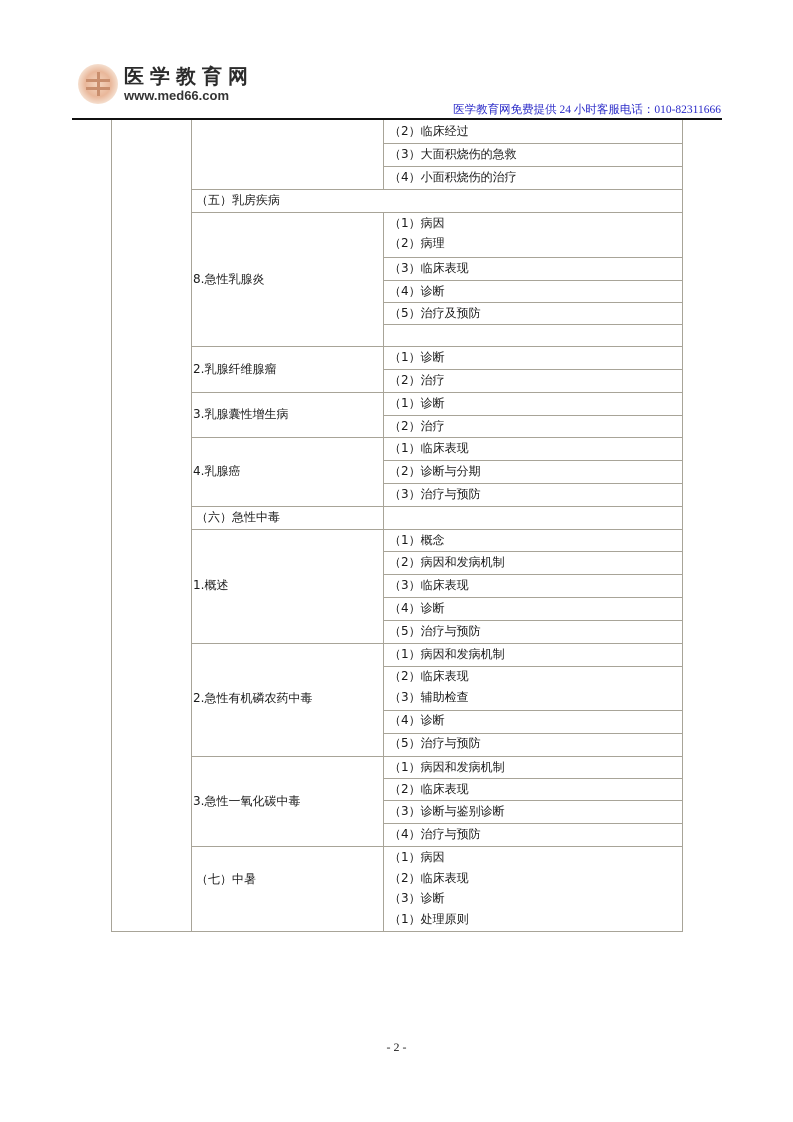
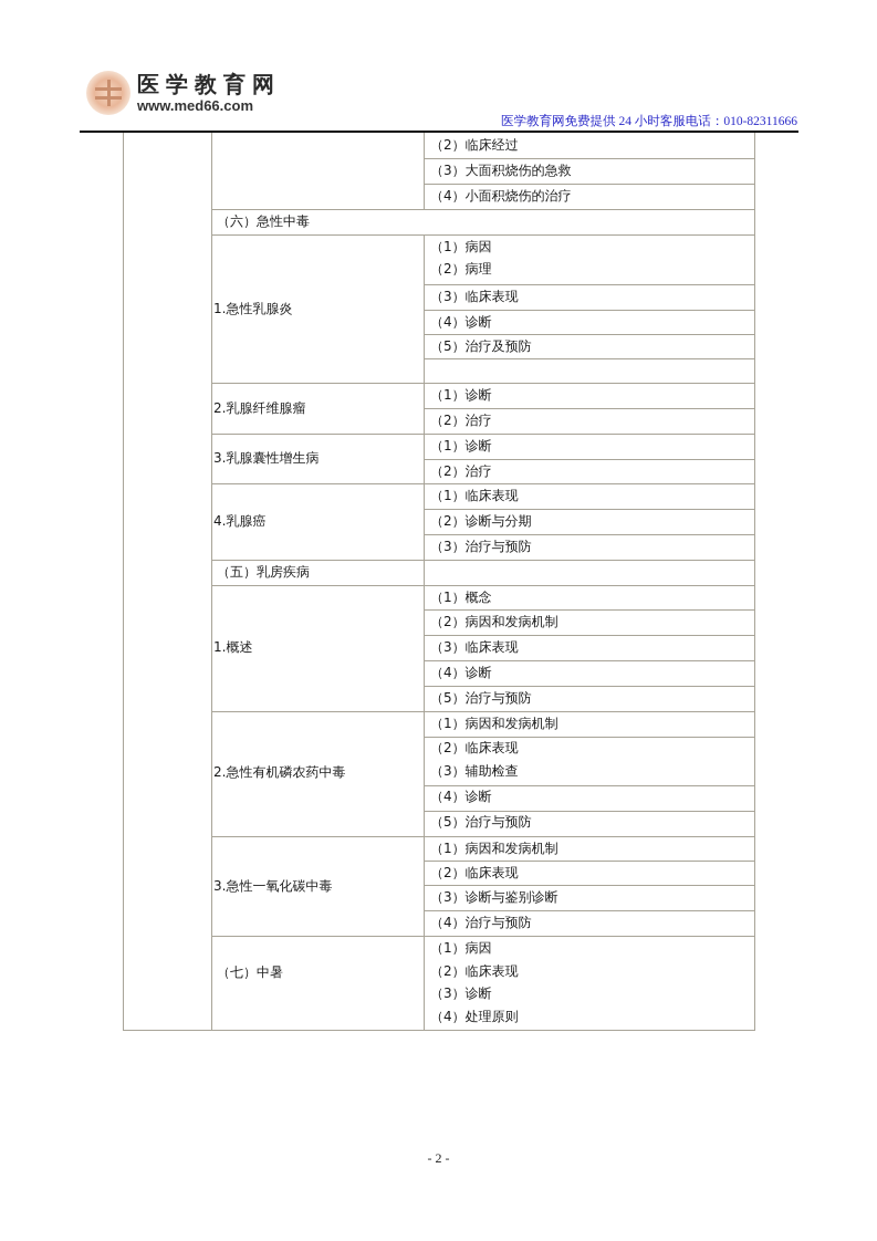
  医学教育网
  www.med66.com
  医学教育网免费提供 24 小时客服电话：010-82311666
  （2）临床经过
  （3）大面积烧伤的急救
  （4）小面积烧伤的治疗
- （五）乳房疾病
+ （六）急性中毒
- 8.急性乳腺炎
+ 1.急性乳腺炎
  （1）病因
  （2）病理
  （3）临床表现
  （4）诊断
  （5）治疗及预防
  2.乳腺纤维腺瘤
  （1）诊断
  （2）治疗
  3.乳腺囊性增生病
  （1）诊断
  （2）治疗
  4.乳腺癌
  （1）临床表现
  （2）诊断与分期
  （3）治疗与预防
- （六）急性中毒
+ （五）乳房疾病
  1.概述
  （1）概念
  （2）病因和发病机制
  （3）临床表现
  （4）诊断
  （5）治疗与预防
  2.急性有机磷农药中毒
  （1）病因和发病机制
  （2）临床表现
  （3）辅助检查
  （4）诊断
  （5）治疗与预防
  3.急性一氧化碳中毒
  （1）病因和发病机制
  （2）临床表现
  （3）诊断与鉴别诊断
  （4）治疗与预防
  （七）中暑
  （1）病因
  （2）临床表现
  （3）诊断
- （1）处理原则
+ （4）处理原则
  - 2 -
